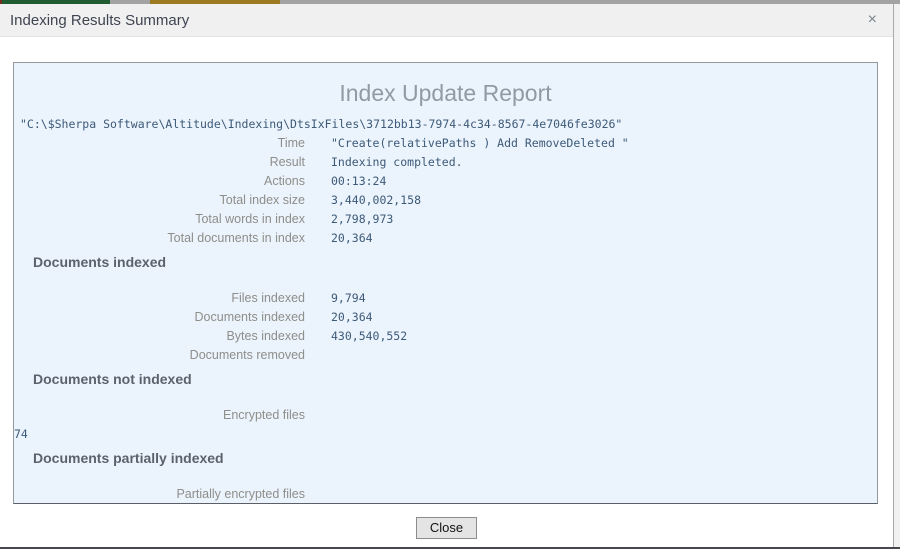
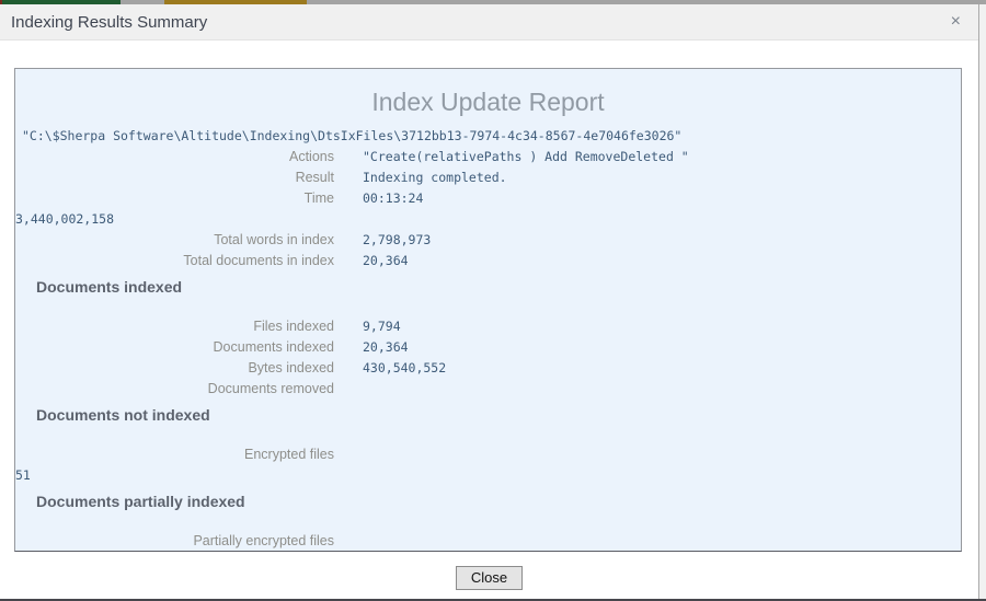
  Indexing Results Summary
  ×
  Index Update Report
  "C:\$Sherpa Software\Altitude\Indexing\DtsIxFiles\3712bb13-7974-4c34-8567-4e7046fe3026"
- Time
+ Actions
  "Create(relativePaths ) Add RemoveDeleted "
  Result
  Indexing completed.
- Actions
+ Time
  00:13:24
- Total index size
  3,440,002,158
  Total words in index
  2,798,973
  Total documents in index
  20,364
  Documents indexed
  Files indexed
  9,794
  Documents indexed
  20,364
  Bytes indexed
  430,540,552
  Documents removed
  Documents not indexed
  Encrypted files
- 74
+ 51
  Documents partially indexed
  Partially encrypted files
  Close
